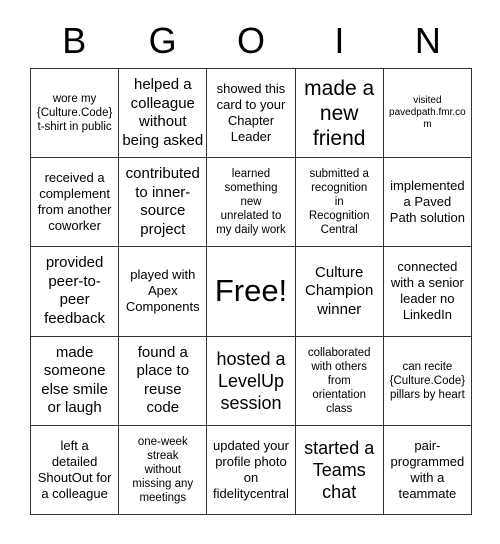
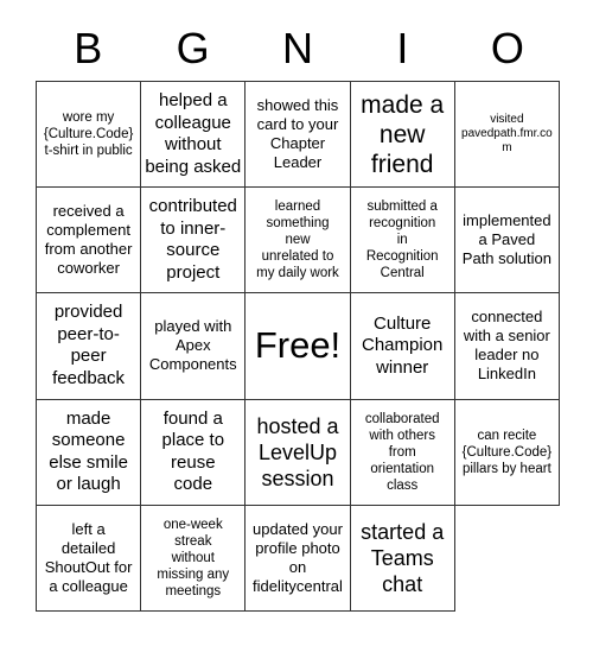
  B
  G
- O
+ N
  I
- N
+ O
  wore my
  {Culture.Code}
  t-shirt in public
  helped a
  colleague
  without
  being asked
  showed this
  card to your
  Chapter
  Leader
  made a
  new
  friend
  visited
  pavedpath.fmr.com
  received a
  complement
  from another
  coworker
  contributed
  to inner-
  source
  project
  learned
  something
  new
  unrelated to
  my daily work
  submitted a
  recognition
  in
  Recognition
  Central
  implemented
  a Paved
  Path solution
  provided
  peer-to-
  peer
  feedback
  played with
  Apex
  Components
  Free!
  Culture
  Champion
  winner
  connected
  with a senior
  leader no
  LinkedIn
  made
  someone
  else smile
  or laugh
  found a
  place to
  reuse
  code
  hosted a
  LevelUp
  session
  collaborated
  with others
  from
  orientation
  class
  can recite
  {Culture.Code}
  pillars by heart
  left a
  detailed
  ShoutOut for
  a colleague
  one-week
  streak
  without
  missing any
  meetings
  updated your
  profile photo
  on
  fidelitycentral
  started a
  Teams
  chat
- pair-
- programmed
- with a
- teammate
